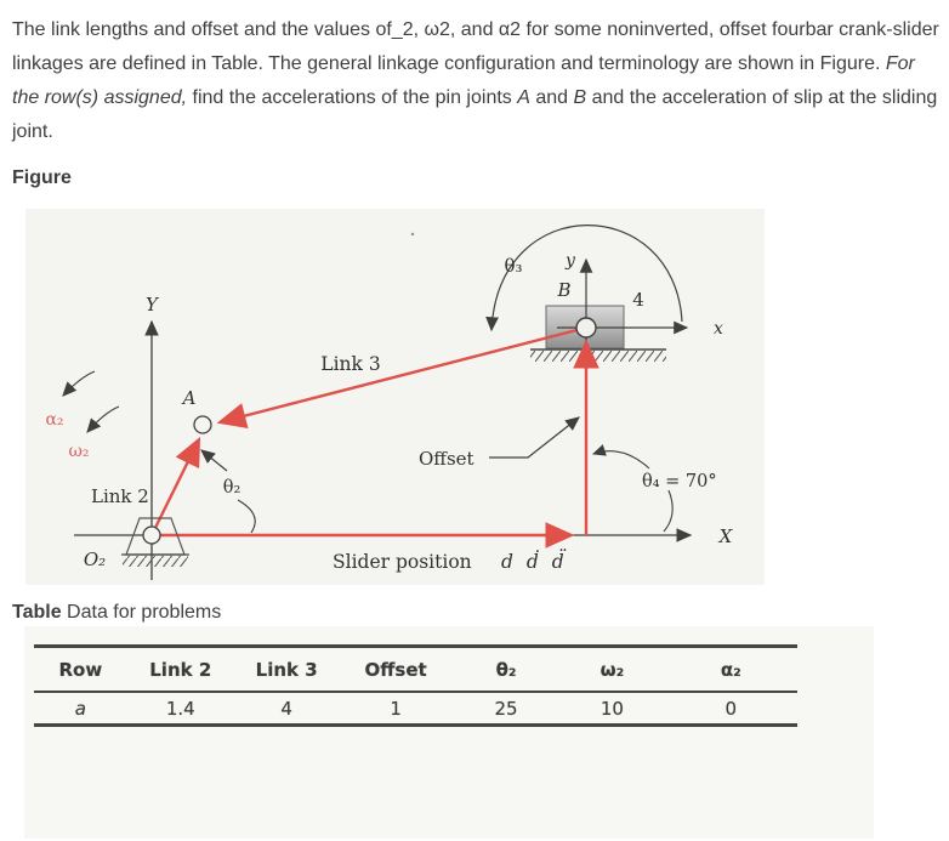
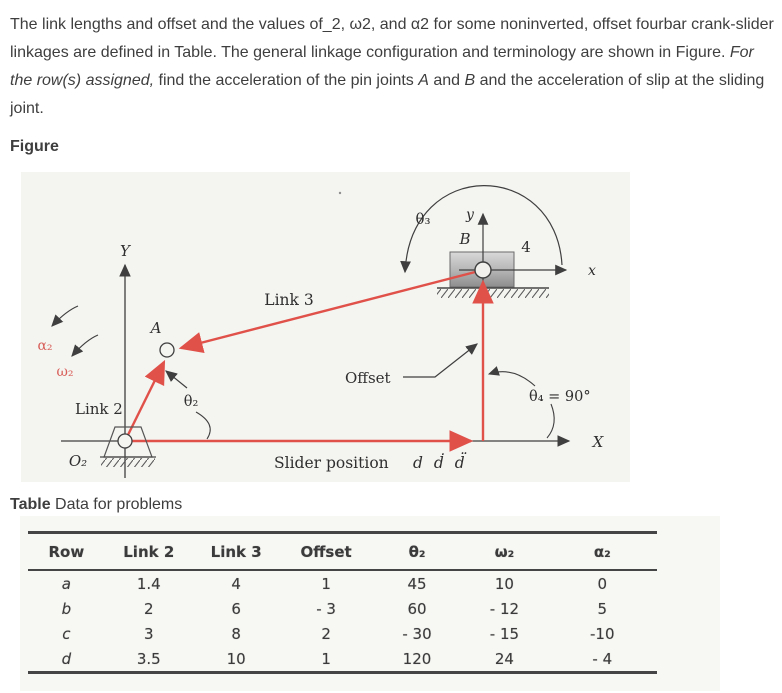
- The link lengths and offset and the values of_2, ω2, and α2 for some noninverted, offset fourbar crank-slider linkages are defined in Table. The general linkage configuration and terminology are shown in Figure. For the row(s) assigned, find the accelerations of the pin joints A and B and the acceleration of slip at the sliding joint.
+ The link lengths and offset and the values of_2, ω2, and α2 for some noninverted, offset fourbar crank-slider linkages are defined in Table. The general linkage configuration and terminology are shown in Figure. For the row(s) assigned, find the acceleration of the pin joints A and B and the acceleration of slip at the sliding joint.
  Figure
  Y
  X
  y
  x
  θ₃
  B
  4
  Link 3
  A
  α₂
  ω₂
  θ₂
  Link 2
  O₂
  Offset
- θ₄ = 70°
+ θ₄ = 90°
  Slider position
  d ḋ d̈
  Table Data for problems
  Row	Link 2	Link 3	Offset	θ₂	ω₂	α₂
- a	1.4	4	1	25	10	0
+ a	1.4	4	1	45	10	0
+ b	2	6	- 3	60	- 12	5
+ c	3	8	2	- 30	- 15	-10
+ d	3.5	10	1	120	24	- 4
